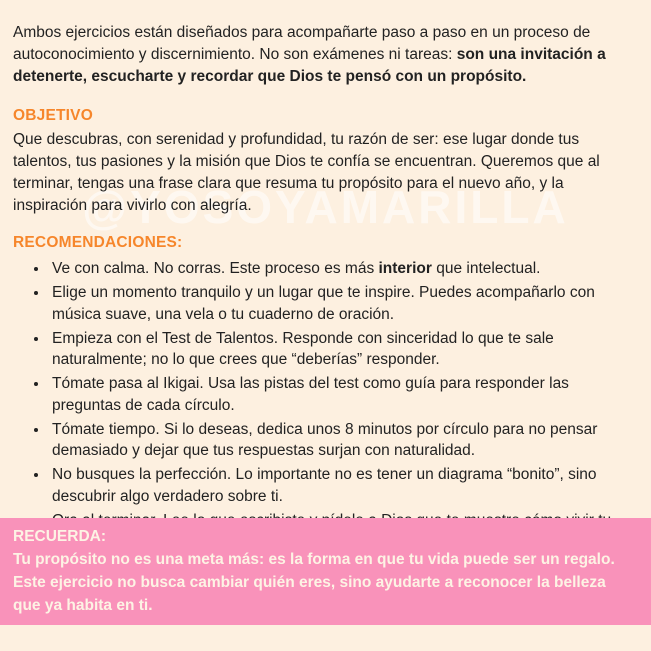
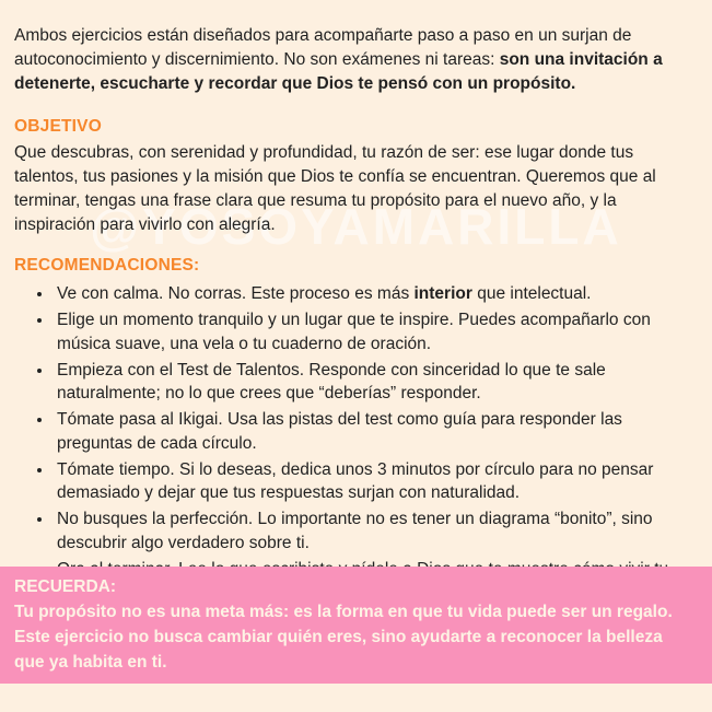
  @YOSOYAMARILLA
- Ambos ejercicios están diseñados para acompañarte paso a paso en un proceso de autoconocimiento y discernimiento. No son exámenes ni tareas: son una invitación a detenerte, escucharte y recordar que Dios te pensó con un propósito.
+ Ambos ejercicios están diseñados para acompañarte paso a paso en un surjan de autoconocimiento y discernimiento. No son exámenes ni tareas: son una invitación a detenerte, escucharte y recordar que Dios te pensó con un propósito.
  OBJETIVO
  Que descubras, con serenidad y profundidad, tu razón de ser: ese lugar donde tus talentos, tus pasiones y la misión que Dios te confía se encuentran. Queremos que al terminar, tengas una frase clara que resuma tu propósito para el nuevo año, y la inspiración para vivirlo con alegría.
  RECOMENDACIONES:
  Ve con calma. No corras. Este proceso es más interior que intelectual.
  Elige un momento tranquilo y un lugar que te inspire. Puedes acompañarlo con música suave, una vela o tu cuaderno de oración.
  Empieza con el Test de Talentos. Responde con sinceridad lo que te sale naturalmente; no lo que crees que “deberías” responder.
  Tómate pasa al Ikigai. Usa las pistas del test como guía para responder las preguntas de cada círculo.
- Tómate tiempo. Si lo deseas, dedica unos 8 minutos por círculo para no pensar demasiado y dejar que tus respuestas surjan con naturalidad.
+ Tómate tiempo. Si lo deseas, dedica unos 3 minutos por círculo para no pensar demasiado y dejar que tus respuestas surjan con naturalidad.
  No busques la perfección. Lo importante no es tener un diagrama “bonito”, sino descubrir algo verdadero sobre ti.
  RECUERDA:
  Tu propósito no es una meta más: es la forma en que tu vida puede ser un regalo. Este ejercicio no busca cambiar quién eres, sino ayudarte a reconocer la belleza que ya habita en ti.
